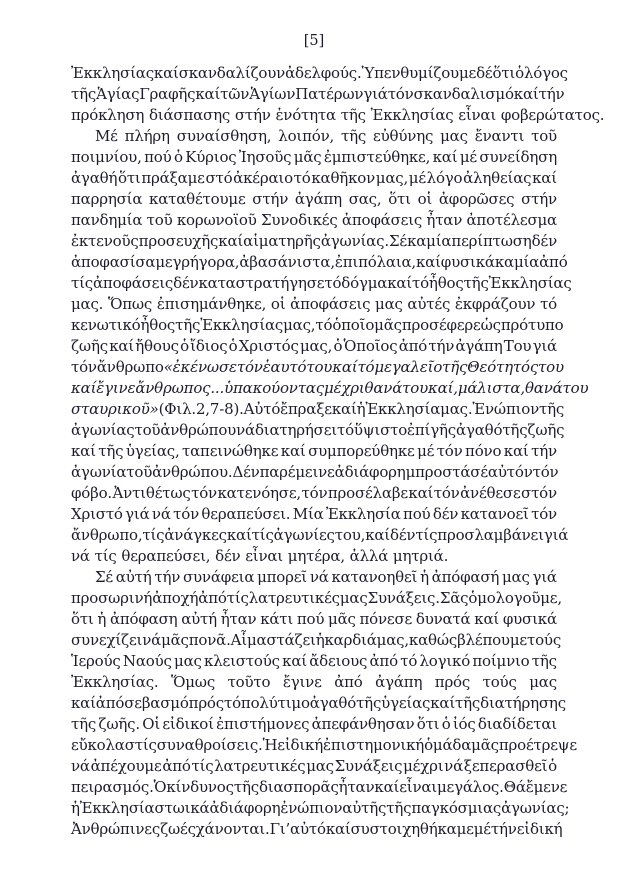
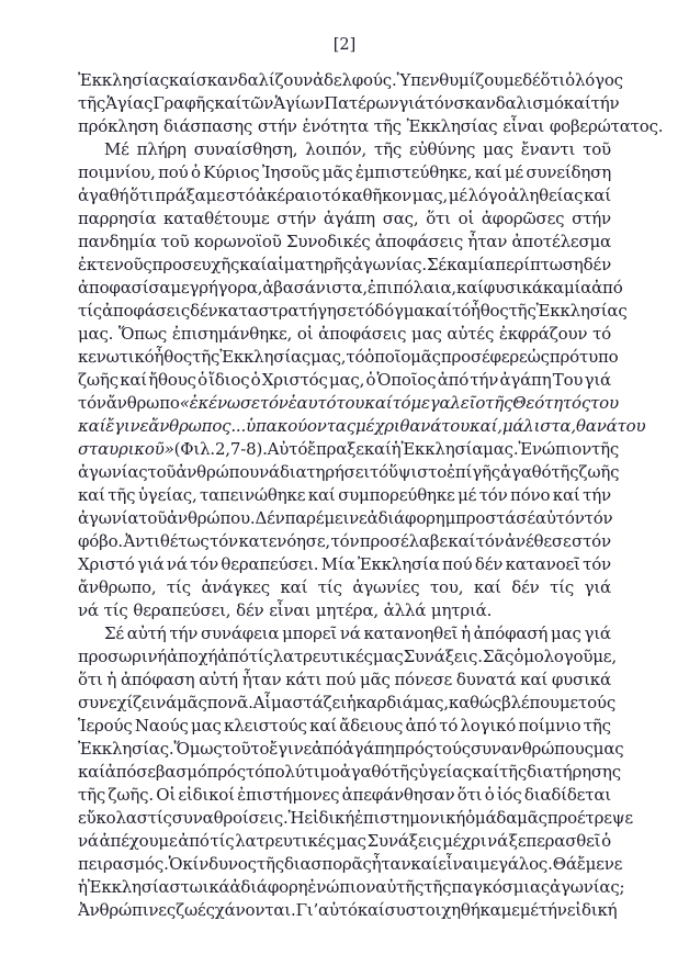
- [5]
+ [2]
  Ἐκκλησίας
  καί
  σκανδαλίζουν
  ἀδελφούς.
  Ὑπενθυμίζουμε
  δέ
  ὅτι
  ὁ
  λόγος
  τῆς
  Ἁγίας
  Γραφῆς
  καί
  τῶν
  Ἁγίων
  Πατέρων
  γιά
  τόν
  σκανδαλισμό
  καί
  τήν
  πρόκληση
  διάσπασης
  στήν
  ἑνότητα
  τῆς
  Ἐκκλησίας
  εἶναι
  φοβερώτατος.
  Μέ
  πλήρη
  συναίσθηση,
  λοιπόν,
  τῆς
  εὐθύνης
  μας
  ἔναντι
  τοῦ
  ποιμνίου,
  πού
  ὁ
  Κύριος
  Ἰησοῦς
  μᾶς
  ἐμπιστεύθηκε,
  καί
  μέ
  συνείδηση
  ἀγαθή
  ὅτι
  πράξαμε
  στό
  ἀκέραιο
  τό
  καθῆκον
  μας,
  μέ
  λόγο
  ἀληθείας
  καί
  παρρησία
  καταθέτουμε
  στήν
  ἀγάπη
  σας,
  ὅτι
  οἱ
  ἀφορῶσες
  στήν
  πανδημία
  τοῦ
  κορωνοϊοῦ
  Συνοδικές
  ἀποφάσεις
  ἦταν
  ἀποτέλεσμα
  ἐκτενοῦς
  προσευχῆς
  καί
  αἱματηρῆς
  ἀγωνίας.
  Σέ
  καμία
  περίπτωση
  δέν
  ἀποφασίσαμε
  γρήγορα,
  ἀβασάνιστα,
  ἐπιπόλαια,
  καί
  φυσικά
  καμία
  ἀπό
  τίς
  ἀποφάσεις
  δέν
  καταστρατήγησε
  τό
  δόγμα
  καί
  τό
  ἦθος
  τῆς
  Ἐκκλησίας
  μας.
  Ὅπως
  ἐπισημάνθηκε,
  οἱ
  ἀποφάσεις
  μας
  αὐτές
  ἐκφράζουν
  τό
  κενωτικό
  ἦθος
  τῆς
  Ἐκκλησίας
  μας,
  τό
  ὁποῖο
  μᾶς
  προσέφερε
  ὡς
  πρότυπο
  ζωῆς
  καί
  ἤθους
  ὁ
  ἴδιος
  ὁ
  Χριστός
  μας,
  ὁ
  Ὁποῖος
  ἀπό
  τήν
  ἀγάπη
  Του
  γιά
  τόν
  ἄνθρωπο
  «ἐκένωσε
  τόν
  ἑαυτό
  του
  καί
  τό
  μεγαλεῖο
  τῆς
  Θεότητός
  του
  καί
  ἔγινε
  ἄνθρωπος...
  ὑπακούοντας
  μέχρι
  θανάτου
  καί,
  μάλιστα,
  θανάτου
  σταυρικοῦ»
  (Φιλ.
  2,
  7-8).
  Αὐτό
  ἔπραξε
  καί
  ἡ
  Ἐκκλησία
  μας.
  Ἐνώπιον
  τῆς
  ἀγωνίας
  τοῦ
  ἀνθρώπου
  νά
  διατηρήσει
  τό
  ὕψιστο
  ἐπί
  γῆς
  ἀγαθό
  τῆς
  ζωῆς
  καί
  τῆς
  ὑγείας,
  ταπεινώθηκε
  καί
  συμπορεύθηκε
  μέ
  τόν
  πόνο
  καί
  τήν
  ἀγωνία
  τοῦ
  ἀνθρώπου.
  Δέν
  παρέμεινε
  ἀδιάφορη
  μπροστά
  σέ
  αὐτόν
  τόν
  φόβο.
  Ἀντιθέτως
  τόν
  κατενόησε,
  τόν
  προσέλαβε
  καί
  τόν
  ἀνέθεσε
  στόν
  Χριστό
  γιά
  νά
  τόν
  θεραπεύσει.
  Μία
  Ἐκκλησία
  πού
  δέν
  κατανοεῖ
  τόν
  ἄνθρωπο,
  τίς
  ἀνάγκες
  καί
  τίς
  ἀγωνίες
  του,
  καί
  δέν
  τίς
- προσλαμβάνει
  γιά
  νά
  τίς
  θεραπεύσει,
  δέν
  εἶναι
  μητέρα,
  ἀλλά
  μητριά.
  Σέ
  αὐτή
  τήν
  συνάφεια
  μπορεῖ
  νά
  κατανοηθεῖ
  ἡ
  ἀπόφασή
  μας
  γιά
  προσωρινή
  ἀποχή
  ἀπό
  τίς
  λατρευτικές
  μας
  Συνάξεις.
  Σᾶς
  ὁμολογοῦμε,
  ὅτι
  ἡ
  ἀπόφαση
  αὐτή
  ἦταν
  κάτι
  πού
  μᾶς
  πόνεσε
  δυνατά
  καί
  φυσικά
  συνεχίζει
  νά
  μᾶς
  πονᾶ.
  Αἷμα
  στάζει
  ἡ
  καρδιά
  μας,
  καθώς
  βλέπουμε
  τούς
  Ἱερούς
  Ναούς
  μας
  κλειστούς
  καί
  ἄδειους
  ἀπό
  τό
  λογικό
  ποίμνιο
  τῆς
  Ἐκκλησίας.
  Ὅμως
  τοῦτο
  ἔγινε
  ἀπό
  ἀγάπη
  πρός
  τούς
+ συνανθρώπους
  μας
  καί
  ἀπό
  σεβασμό
  πρός
  τό
  πολύτιμο
  ἀγαθό
  τῆς
  ὑγείας
  καί
  τῆς
  διατήρησης
  τῆς
  ζωῆς.
  Οἱ
  εἰδικοί
  ἐπιστήμονες
  ἀπεφάνθησαν
  ὅτι
  ὁ
  ἰός
  διαδίδεται
  εὔκολα
  στίς
  συναθροίσεις.
  Ἡ
  εἰδική
  ἐπιστημονική
  ὁμάδα
  μᾶς
  προέτρεψε
  νά
  ἀπέχουμε
  ἀπό
  τίς
  λατρευτικές
  μας
  Συνάξεις
  μέχρι
  νά
  ξεπερασθεῖ
  ὁ
  πειρασμός.
  Ὁ
  κίνδυνος
  τῆς
  διασπορᾶς
  ἦταν
  καί
  εἶναι
  μεγάλος.
  Θά
  ἔμενε
  ἡ
  Ἐκκλησία
  στωικά
  ἀδιάφορη
  ἐνώπιον
  αὐτῆς
  τῆς
  παγκόσμιας
  ἀγωνίας;
  Ἀνθρώπινες
  ζωές
  χάνονται.
  Γι’
  αὐτό
  καί
  συστοιχηθήκαμε
  μέ
  τήν
  εἰδική
